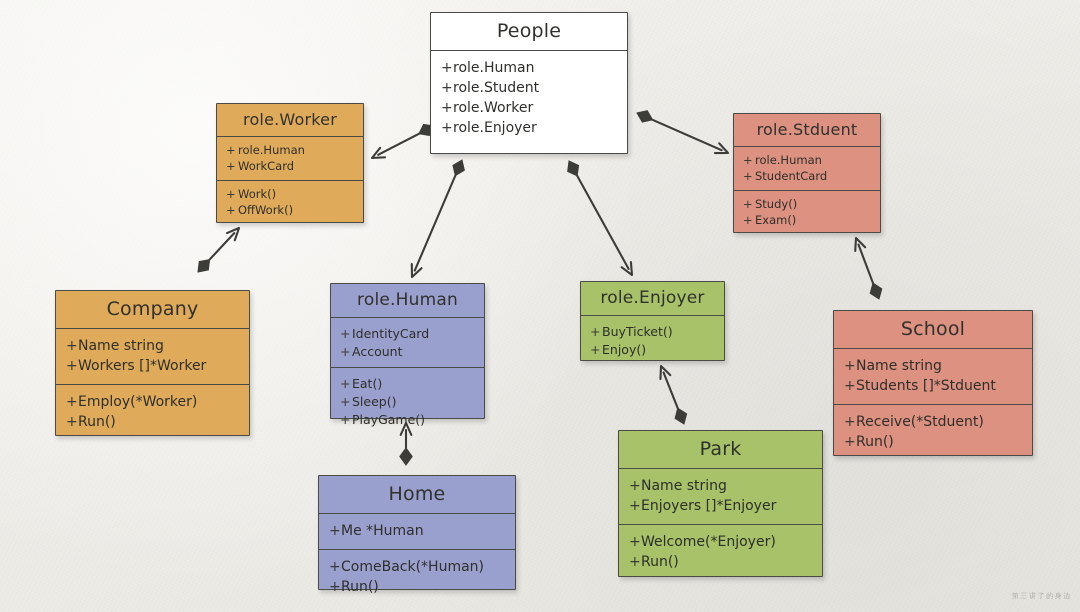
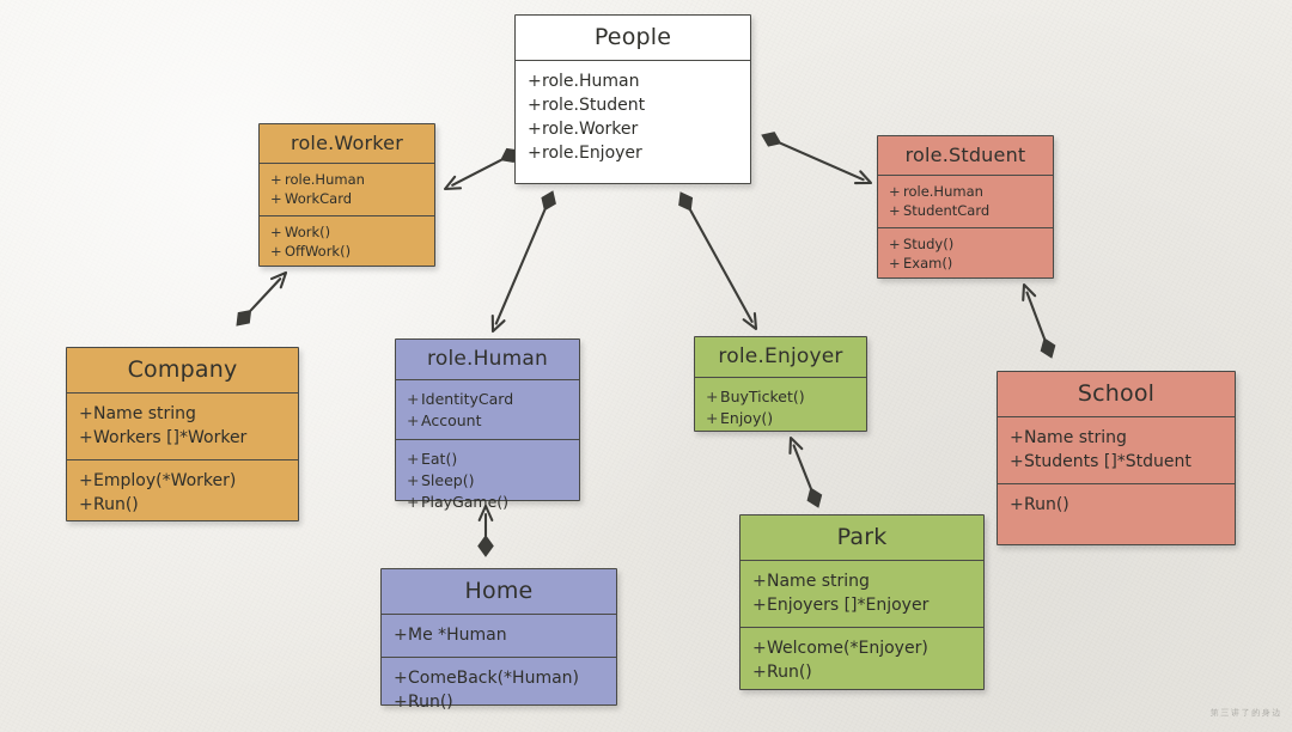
  People
  +role.Human
  +role.Student
  +role.Worker
  +role.Enjoyer
  role.Worker
  + role.Human
  + WorkCard
  + Work()
  + OffWork()
  role.Stduent
  + role.Human
  + StudentCard
  + Study()
  + Exam()
  Company
  +Name string
  +Workers []*Worker
  +Employ(*Worker)
  +Run()
  role.Human
  +IdentityCard
  +Account
  +Eat()
  +Sleep()
  +PlayGame()
  role.Enjoyer
  +BuyTicket()
  +Enjoy()
  School
  +Name string
  +Students []*Stduent
- +Receive(*Stduent)
  +Run()
  Home
  +Me *Human
  +ComeBack(*Human)
  +Run()
  Park
  +Name string
  +Enjoyers []*Enjoyer
  +Welcome(*Enjoyer)
  +Run()
  第三讲了的身边
